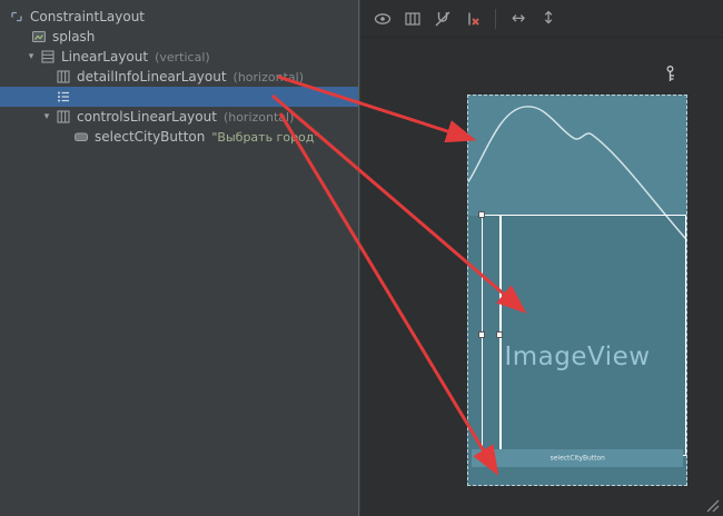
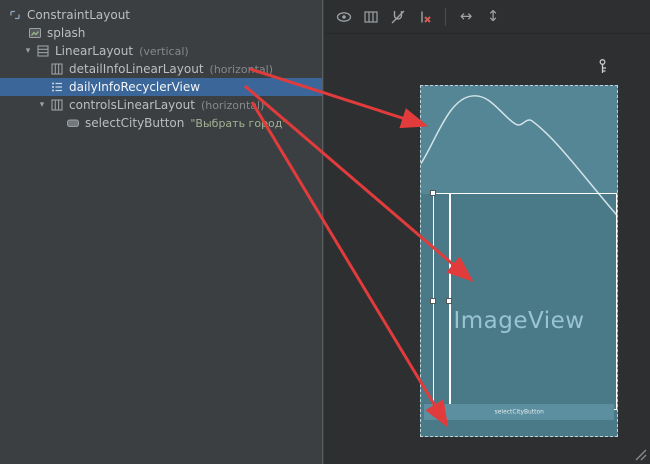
  ConstraintLayout
  splash
  ▾
  LinearLayout
  (vertical)
  detailInfoLinearLayout
  (horizotal)
+ dailyInfoRecyclerView
  ▾
  controlsLinearLayout
  (horizontl)
  selectCityButton
  "Выбрать гоод"
  ↔
  ↕
  ImageView
